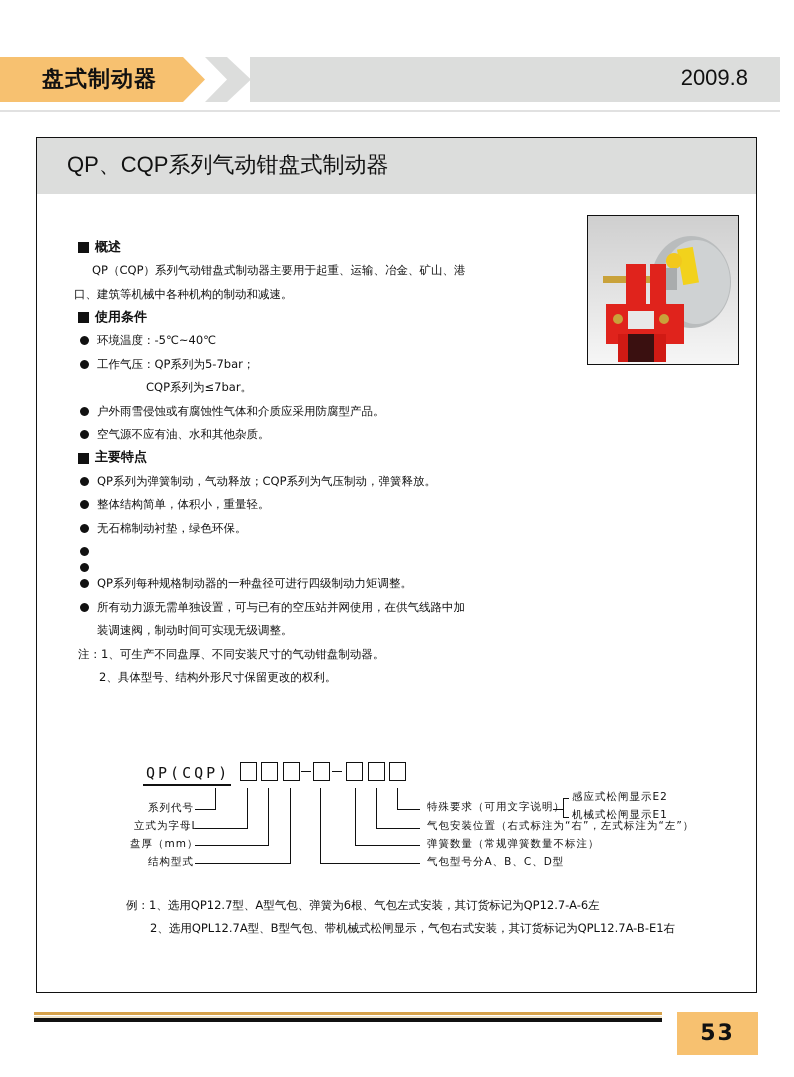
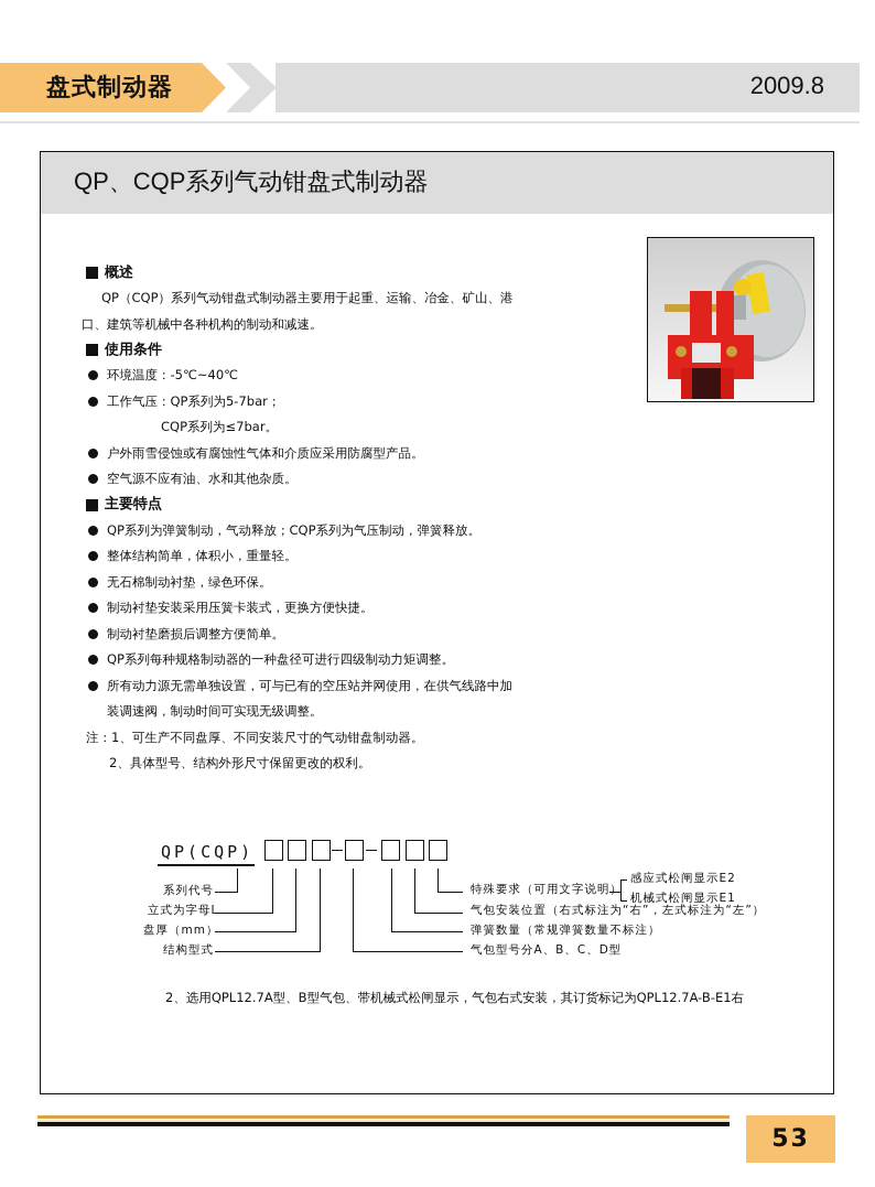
  盘式制动器
  2009.8
  QP、CQP系列气动钳盘式制动器
  概述
  QP（CQP）系列气动钳盘式制动器主要用于起重、运输、冶金、矿山、港
  口、建筑等机械中各种机构的制动和减速。
  使用条件
  环境温度：-5℃~40℃
  工作气压：QP系列为5-7bar；
  CQP系列为≤7bar。
  户外雨雪侵蚀或有腐蚀性气体和介质应采用防腐型产品。
  空气源不应有油、水和其他杂质。
  主要特点
  QP系列为弹簧制动，气动释放；CQP系列为气压制动，弹簧释放。
  整体结构简单，体积小，重量轻。
  无石棉制动衬垫，绿色环保。
+ 制动衬垫安装采用压簧卡装式，更换方便快捷。
+ 制动衬垫磨损后调整方便简单。
  QP系列每种规格制动器的一种盘径可进行四级制动力矩调整。
  所有动力源无需单独设置，可与已有的空压站并网使用，在供气线路中加
  装调速阀，制动时间可实现无级调整。
  注：1、可生产不同盘厚、不同安装尺寸的气动钳盘制动器。
  2、具体型号、结构外形尺寸保留更改的权利。
  QP(CQP)
  系列代号
  立式为字母L
  盘厚（mm）
  结构型式
  特殊要求（可用文字说明）
  感应式松闸显示E2
  机械式松闸显示E1
  气包安装位置（右式标注为“右”，左式标注为“左”）
  弹簧数量（常规弹簧数量不标注）
  气包型号分A、B、C、D型
- 例：1、选用QP12.7型、A型气包、弹簧为6根、气包左式安装，其订货标记为QP12.7-A-6左
  2、选用QPL12.7A型、B型气包、带机械式松闸显示，气包右式安装，其订货标记为QPL12.7A-B-E1右
  53
